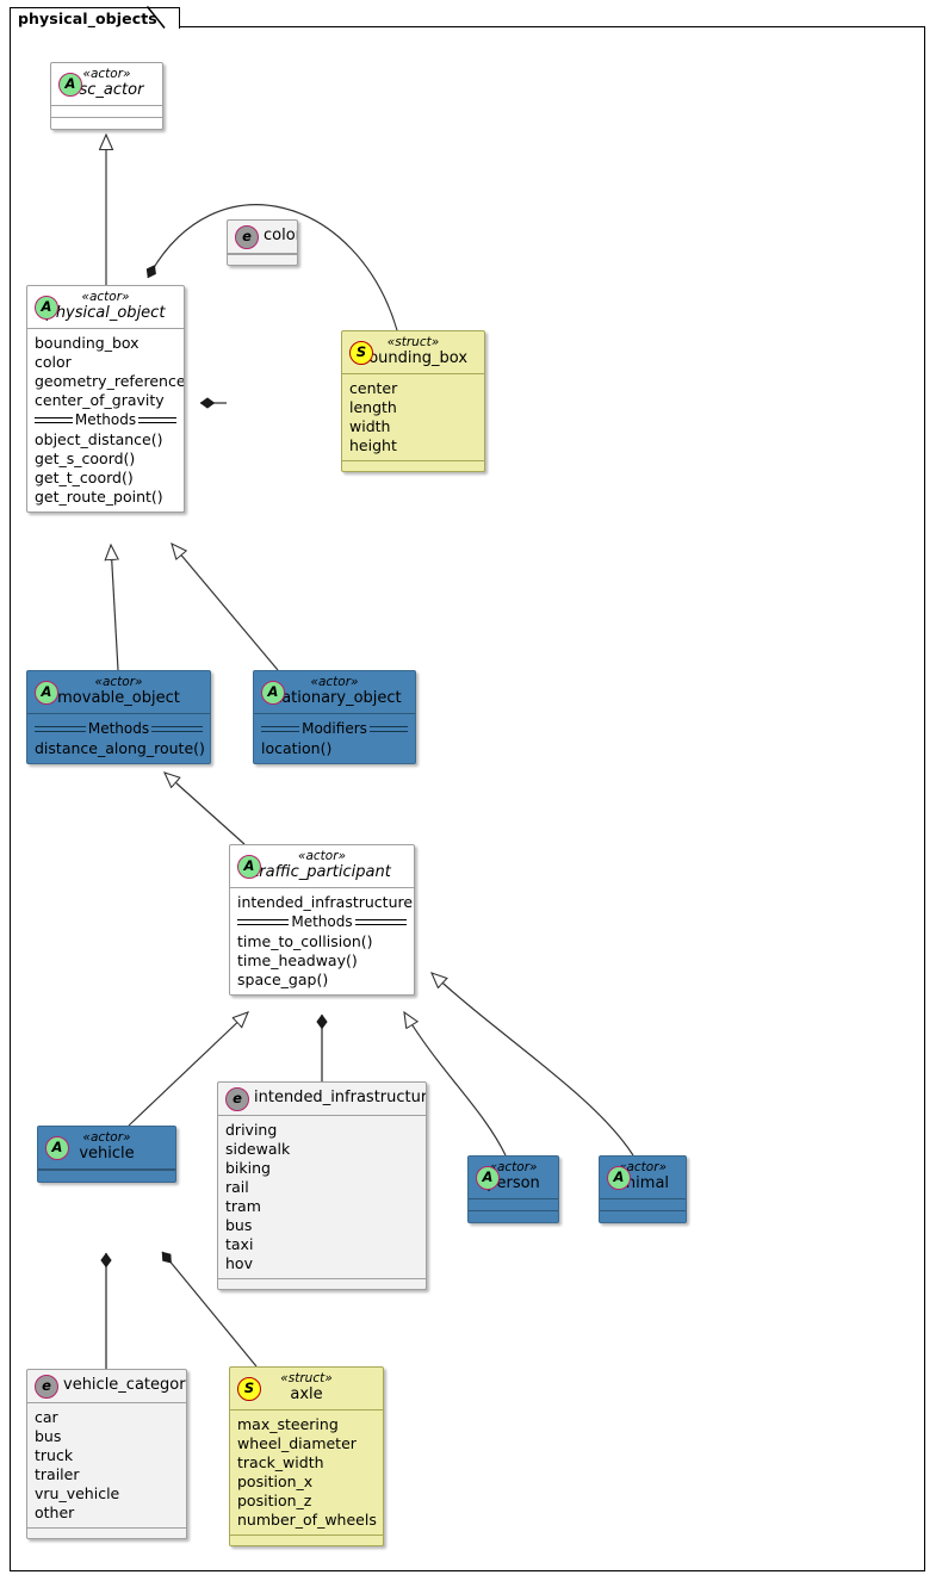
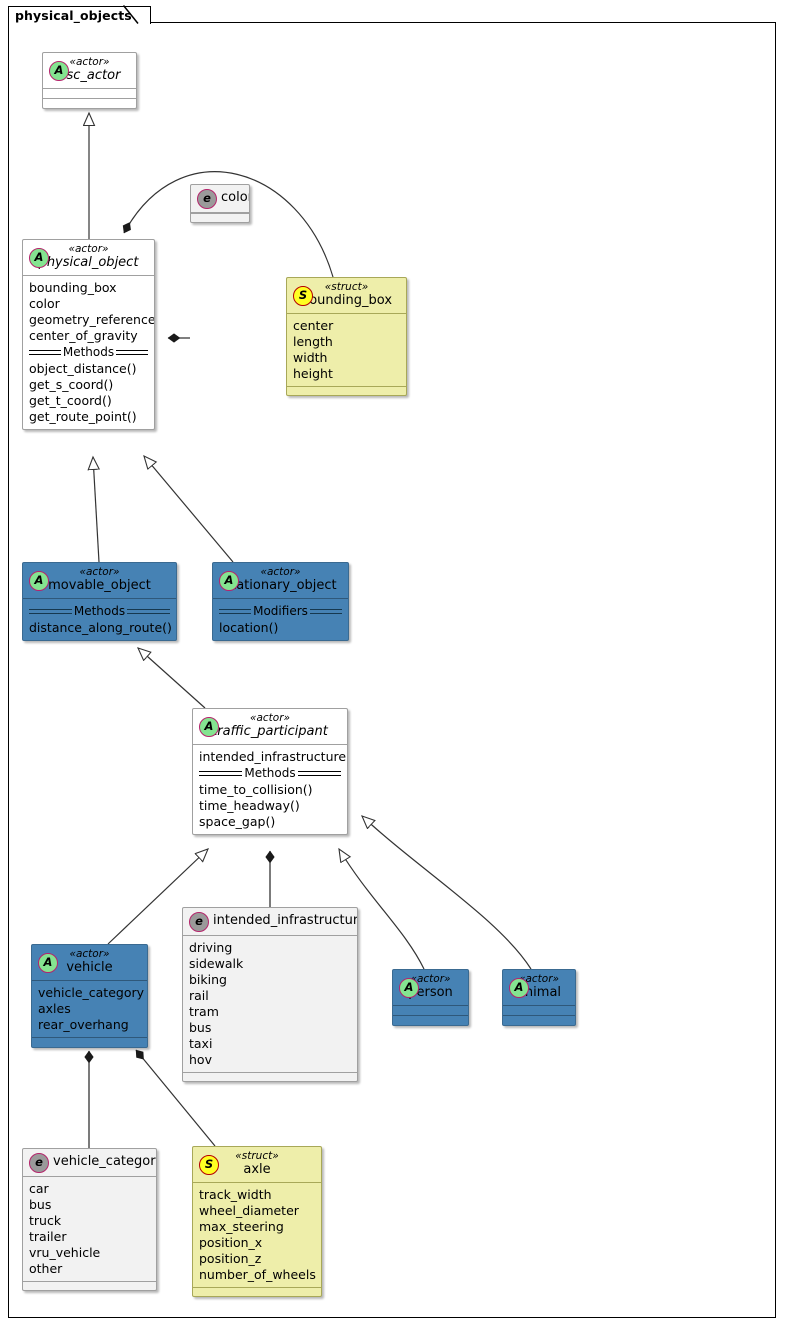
  physical_objects
  A
  «actor»
  sc_actor
  A
  «actor»
  hysical_object
  bounding_box
  color
  geometry_reference
  center_of_gravity
  Methods
  object_distance()
  get_s_coord()
  get_t_coord()
  get_route_point()
  e
  colo
  S
  «struct»
  ounding_box
  center
  length
  width
  height
  A
  «actor»
  movable_object
  Methods
  distance_along_route()
  A
  «actor»
  ationary_object
  Modifiers
  location()
  A
  «actor»
  raffic_participant
  intended_infrastructure
  Methods
  time_to_collision()
  time_headway()
  space_gap()
  e
  intended_infrastructur
  driving
  sidewalk
  biking
  rail
  tram
  bus
  taxi
  hov
  A
  «actor»
  vehicle
+ vehicle_category
+ axles
+ rear_overhang
  A
  actor»
  erson
  A
  actor»
  nimal
  e
  vehicle_categor
  car
  bus
  truck
  trailer
  vru_vehicle
  other
  S
  «struct»
  axle
- max_steering
+ track_width
  wheel_diameter
- track_width
+ max_steering
  position_x
  position_z
  number_of_wheels
